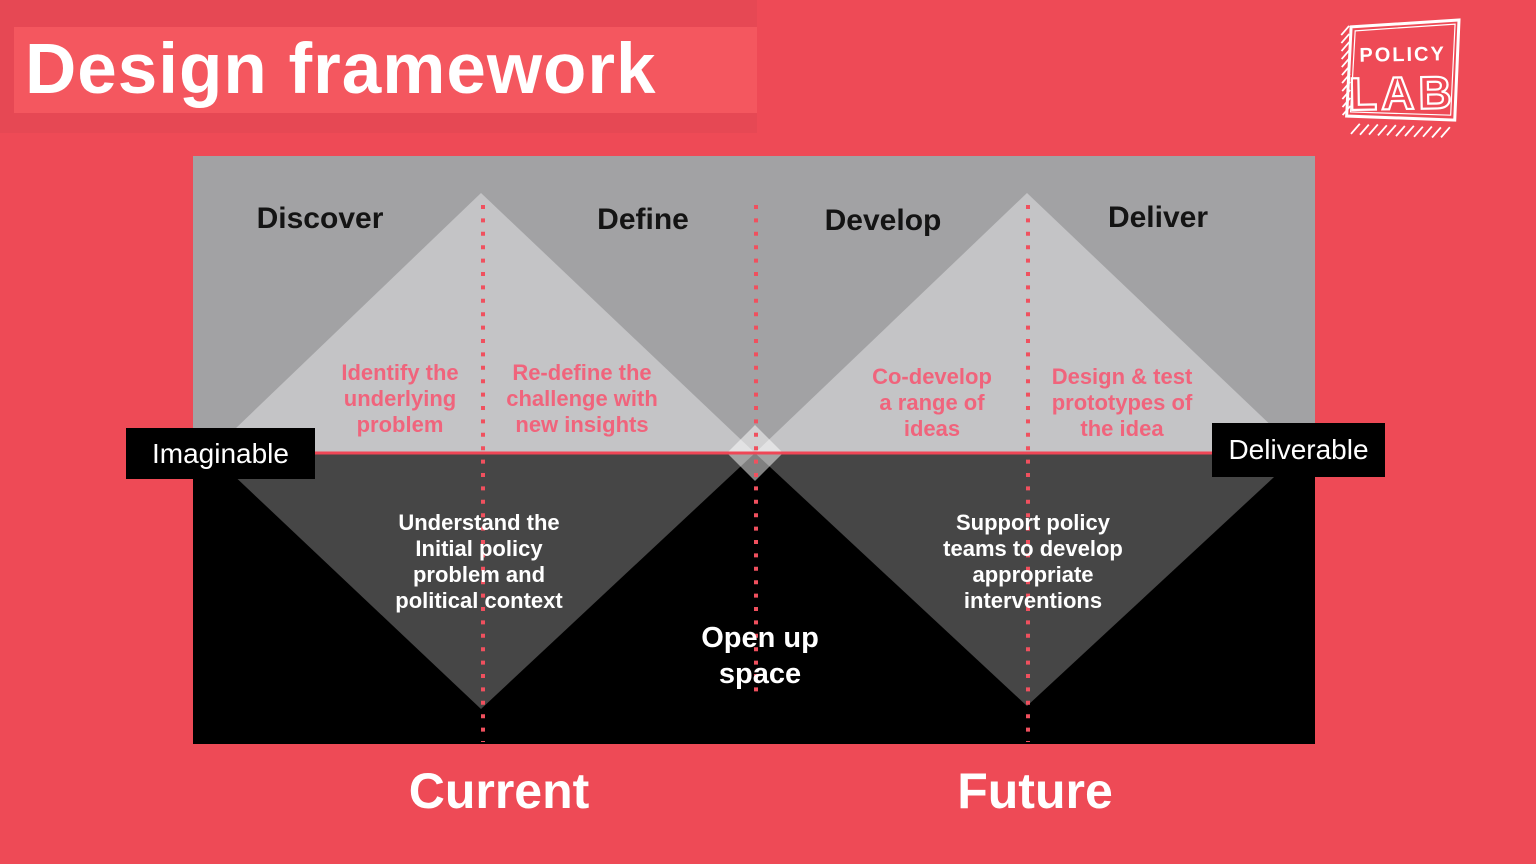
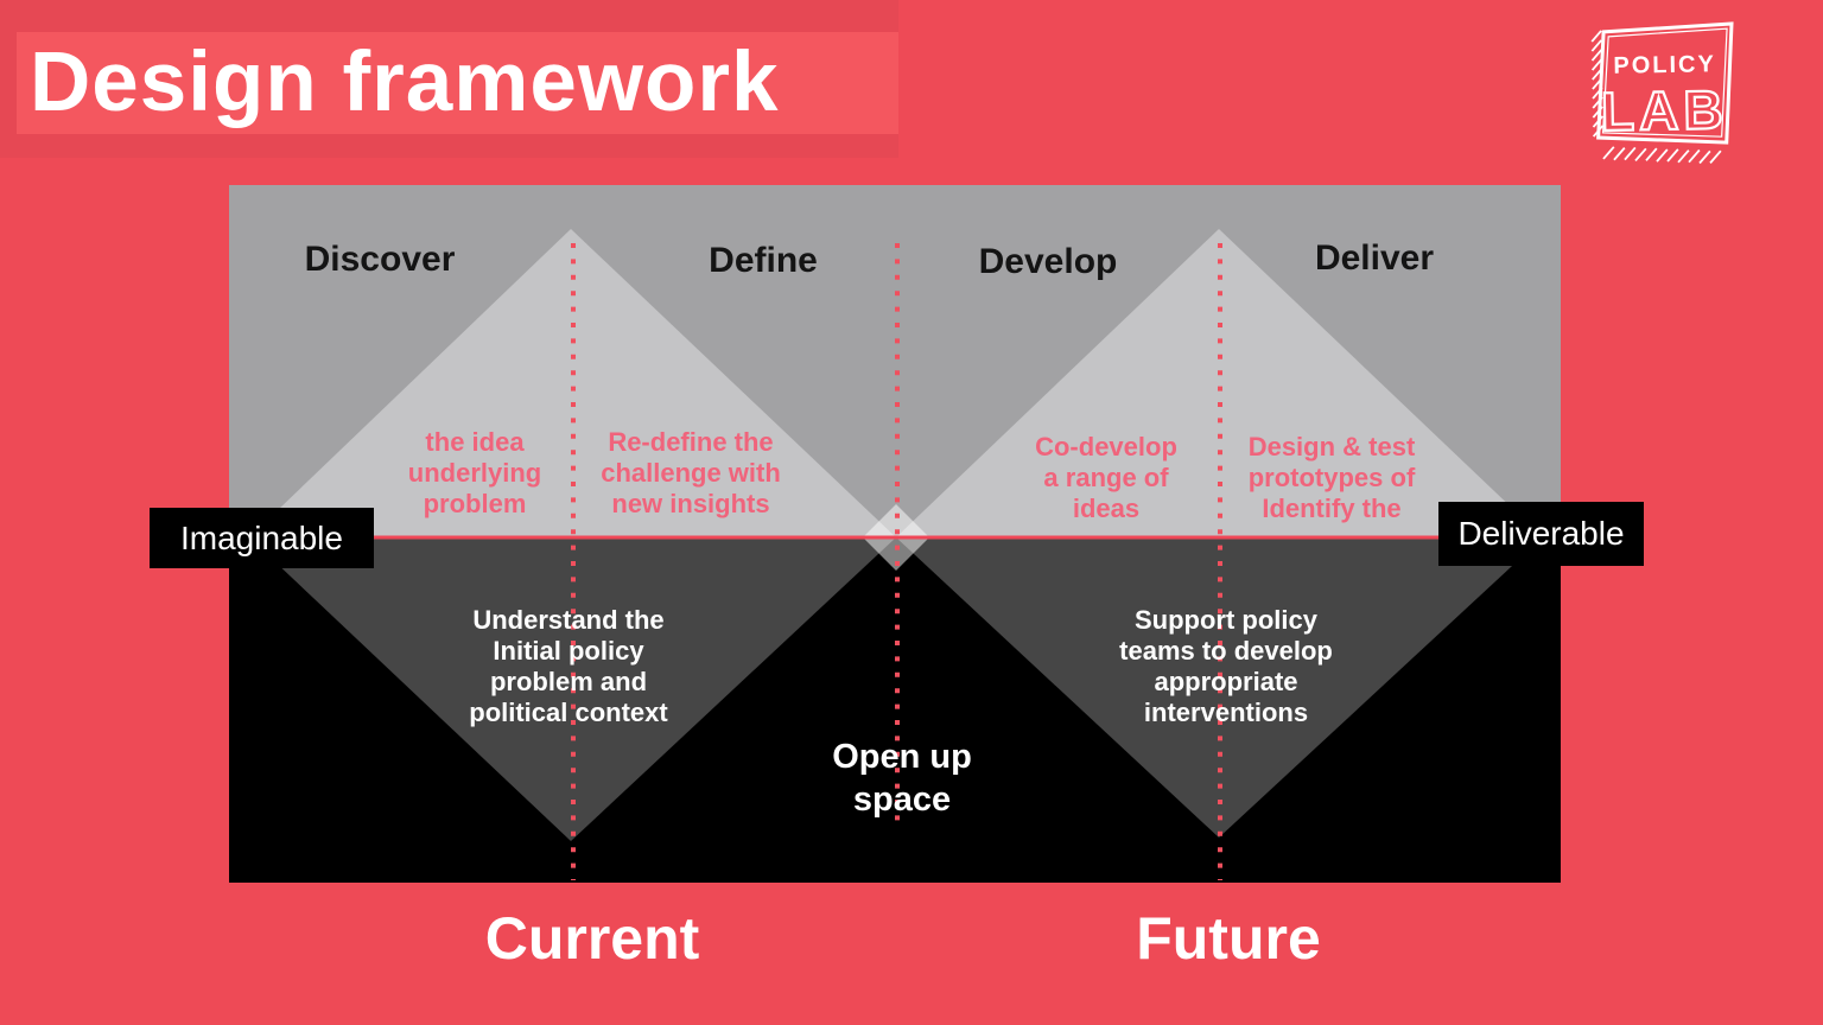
  Design framework
  POLICY
  LAB
  Discover
  Define
  Develop
  Deliver
- Identify the
+ the idea
  underlying
  problem
  Re-define the
  challenge with
  new insights
  Co-develop
  a range of
  ideas
  Design & test
  prototypes of
- the idea
+ Identify the
  Understand the
  Initial policy
  problem and
  political context
  Support policy
  teams to develop
  appropriate
  interventions
  Open up
  space
  Imaginable
  Deliverable
  Current
  Future
